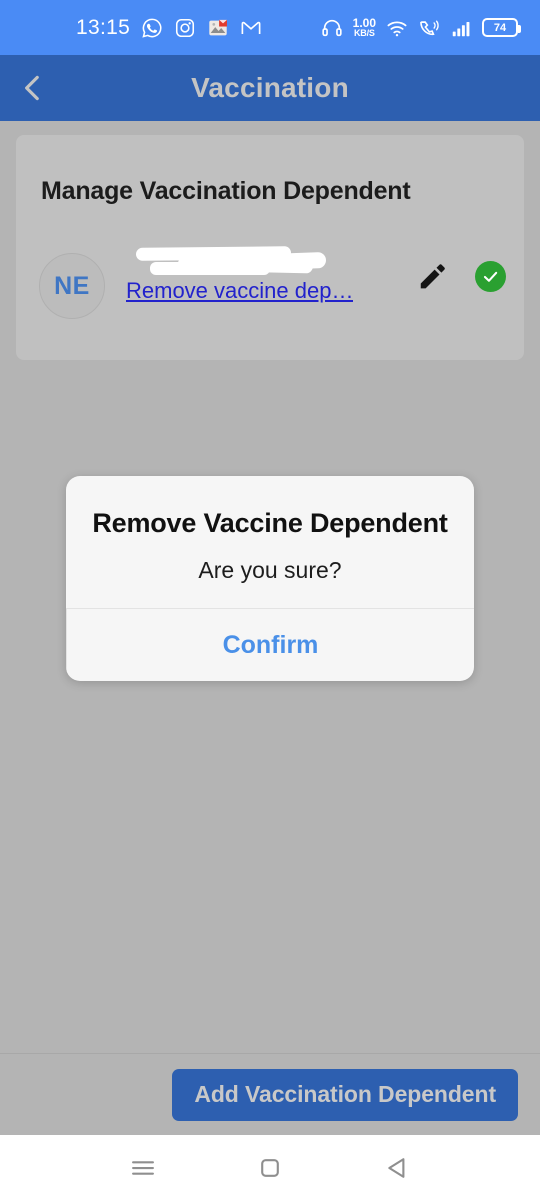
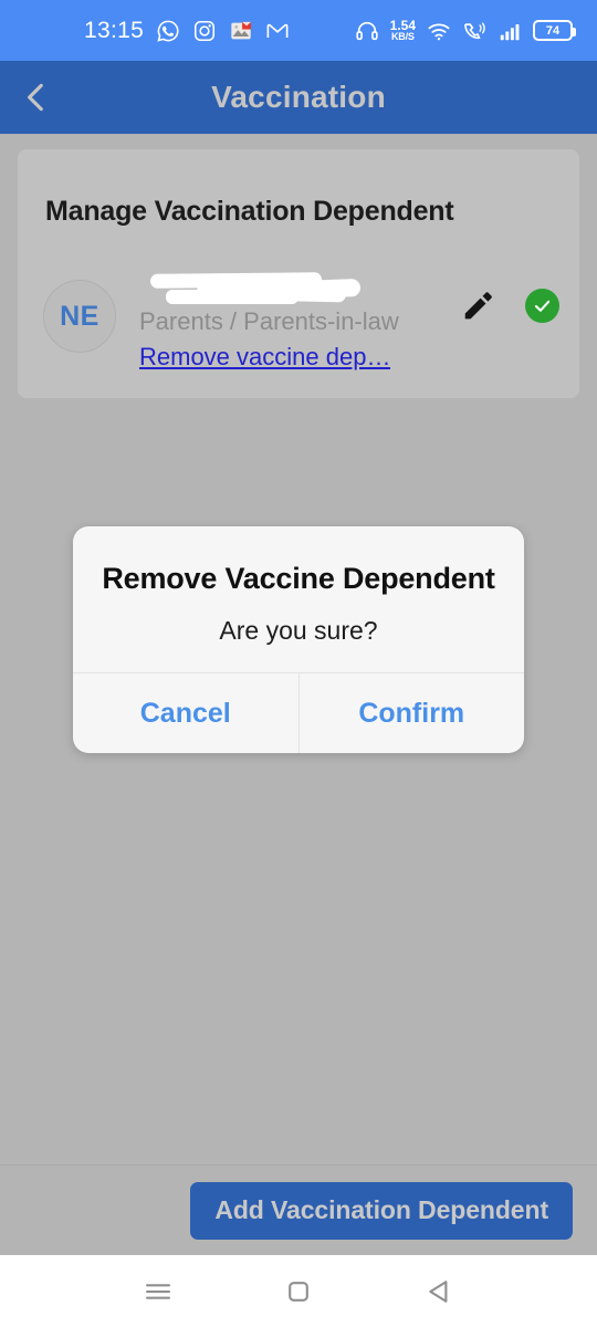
  13:15
- 1.00
+ 1.54
  KB/S
  74
  Vaccination
  Manage Vaccination Dependent
  NE
+ Parents / Parents-in-law
  Remove vaccine dep…
  Add Vaccination Dependent
  Remove Vaccine Dependent
  Are you sure?
+ Cancel
  Confirm
